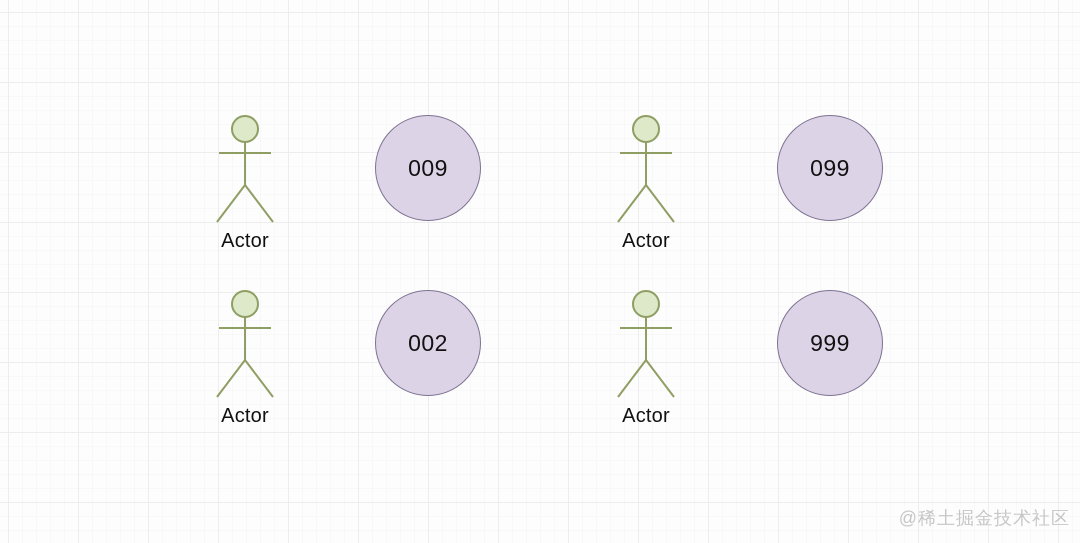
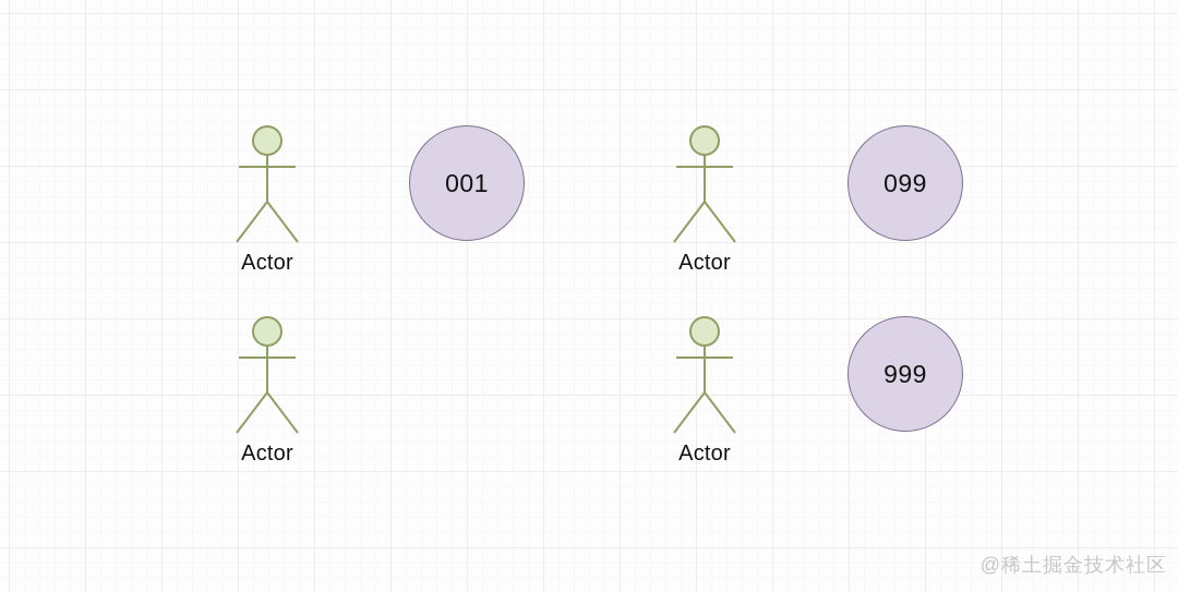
  Actor
- 009
+ 001
  Actor
  099
  Actor
- 002
  Actor
  999
  @稀土掘金技术社区
